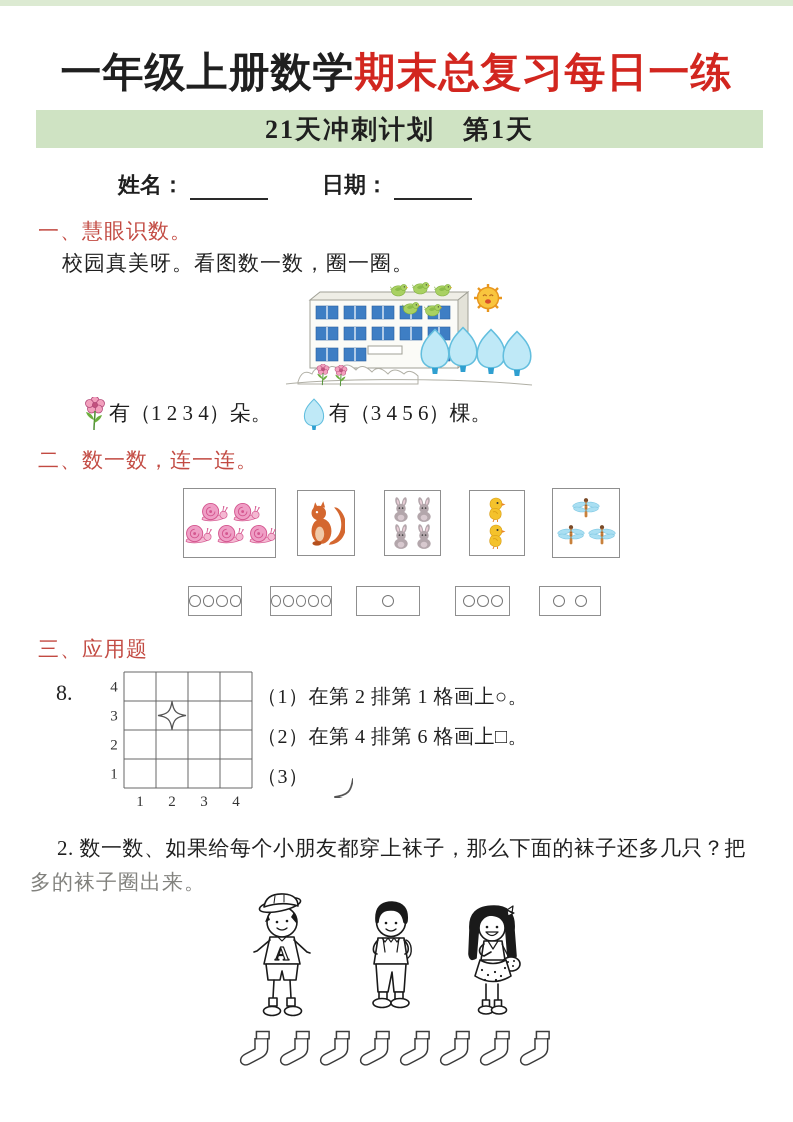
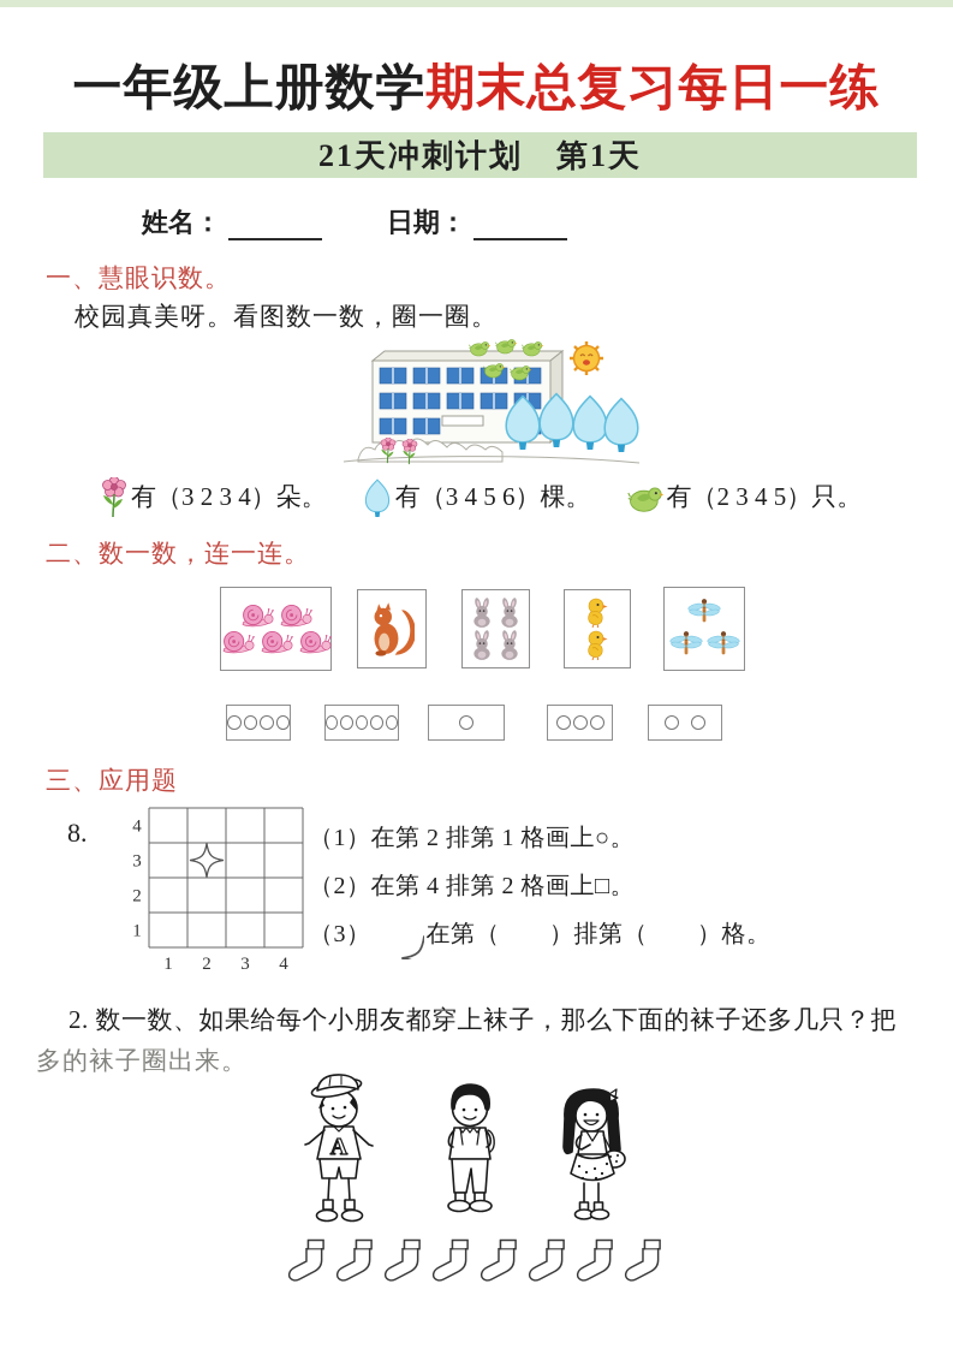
  一年级上册数学期末总复习每日一练
  21天冲刺计划 第1天
  姓名：
  日期：
  一、慧眼识数。
  校园真美呀。看图数一数，圈一圈。
- 有（1 2 3 4）朵。
+ 有（3 2 3 4）朵。
  有（3 4 5 6）棵。
+ 有（2 3 4 5）只。
  二、数一数，连一连。
  三、应用题
  8.
  4
  3
  2
  1
  1
  2
  3
  4
  （1）在第 2 排第 1 格画上○。
- （2）在第 4 排第 6 格画上□。
+ （2）在第 4 排第 2 格画上□。
  （3）
+ 在第（ ）排第（ ）格。
  2. 数一数、如果给每个小朋友都穿上袜子，那么下面的袜子还多几只？把
  多的袜子圈出来。
  A
